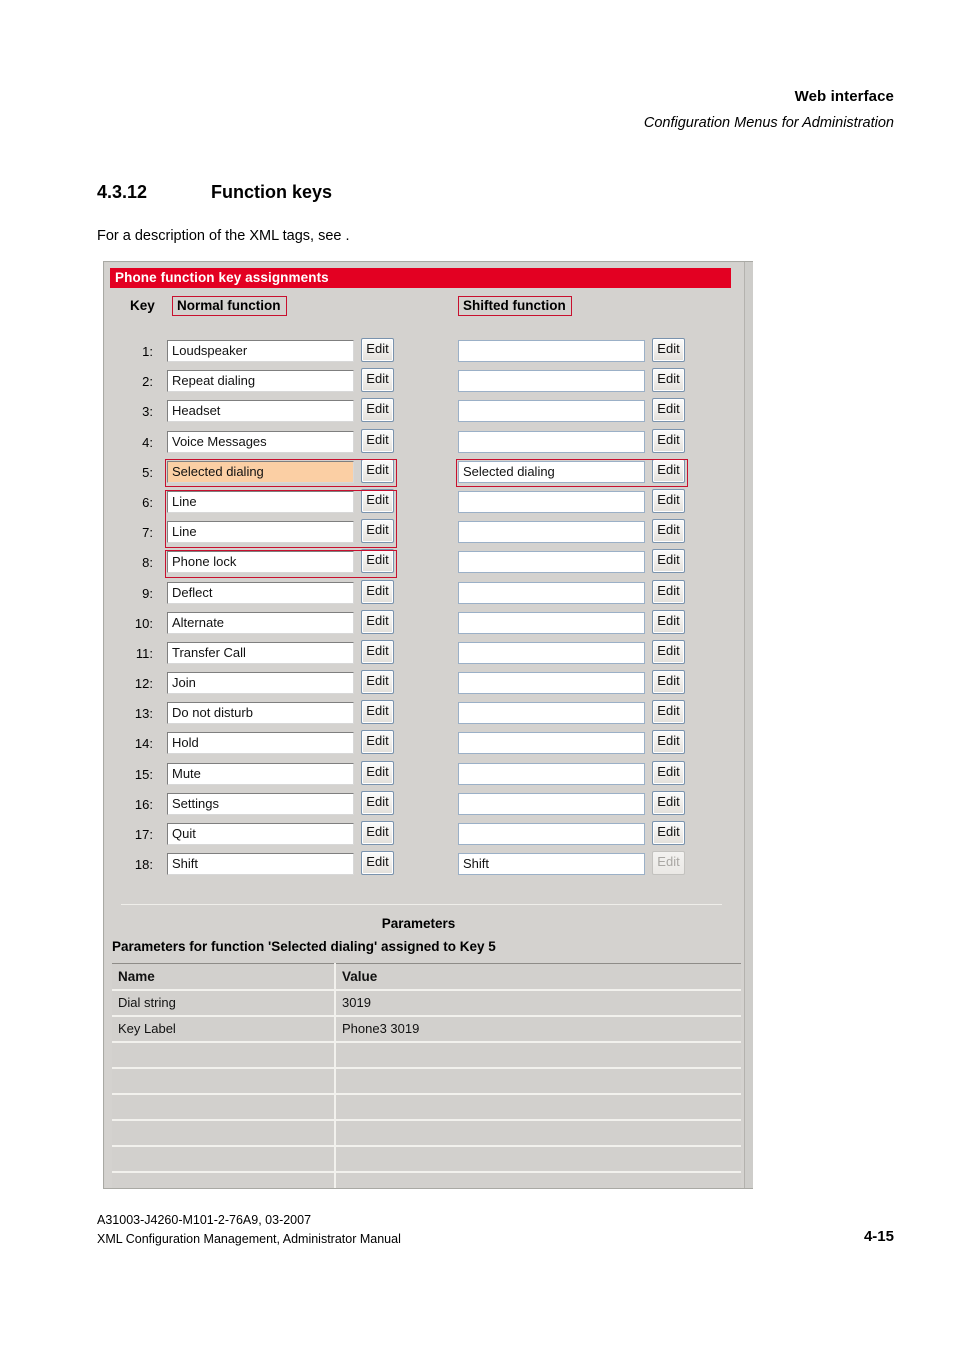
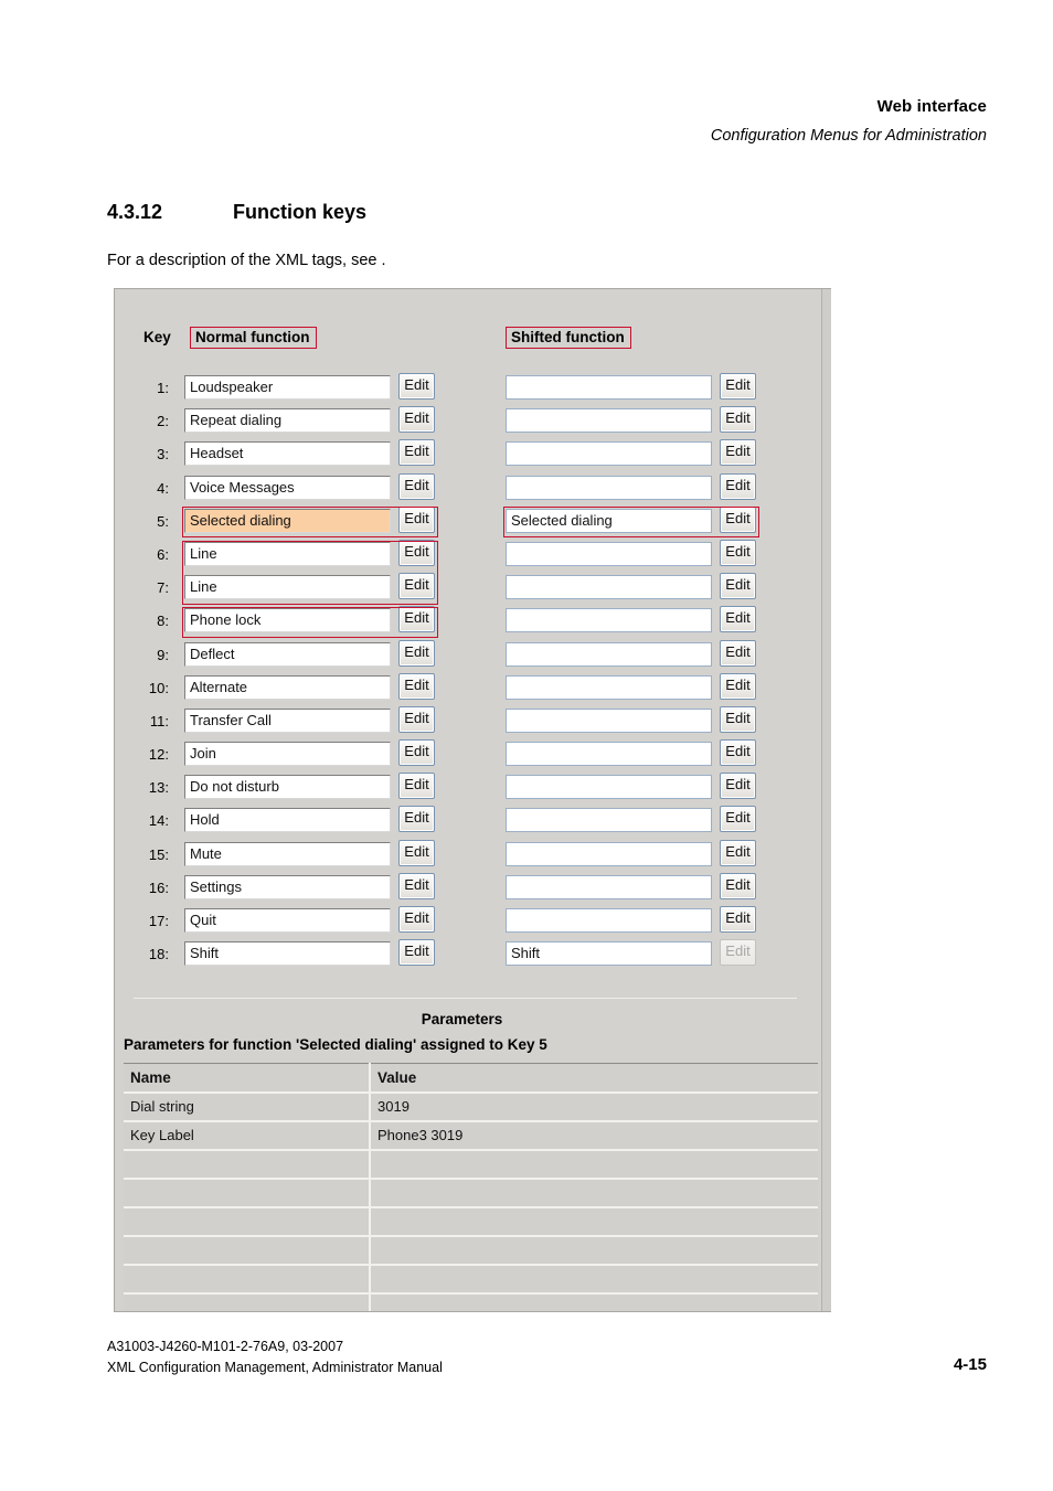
  Web interface
  Configuration Menus for Administration
  4.3.12 Function keys
  For a description of the XML tags, see .
- Phone function key assignments
  Key
  Normal function
  Shifted function
  1:
  Loudspeaker
  Edit
  Edit
  2:
  Repeat dialing
  Edit
  Edit
  3:
  Headset
  Edit
  Edit
  4:
  Voice Messages
  Edit
  Edit
  5:
  Selected dialing
  Edit
  Selected dialing
  Edit
  6:
  Line
  Edit
  Edit
  7:
  Line
  Edit
  Edit
  8:
  Phone lock
  Edit
  Edit
  9:
  Deflect
  Edit
  Edit
  10:
  Alternate
  Edit
  Edit
  11:
  Transfer Call
  Edit
  Edit
  12:
  Join
  Edit
  Edit
  13:
  Do not disturb
  Edit
  Edit
  14:
  Hold
  Edit
  Edit
  15:
  Mute
  Edit
  Edit
  16:
  Settings
  Edit
  Edit
  17:
  Quit
  Edit
  Edit
  18:
  Shift
  Edit
  Shift
  Edit
  Parameters
  Parameters for function 'Selected dialing' assigned to Key 5
  Name	Value
  Dial string	3019
  Key Label	Phone3 3019
  A31003-J4260-M101-2-76A9, 03-2007
  XML Configuration Management, Administrator Manual
  4-15
